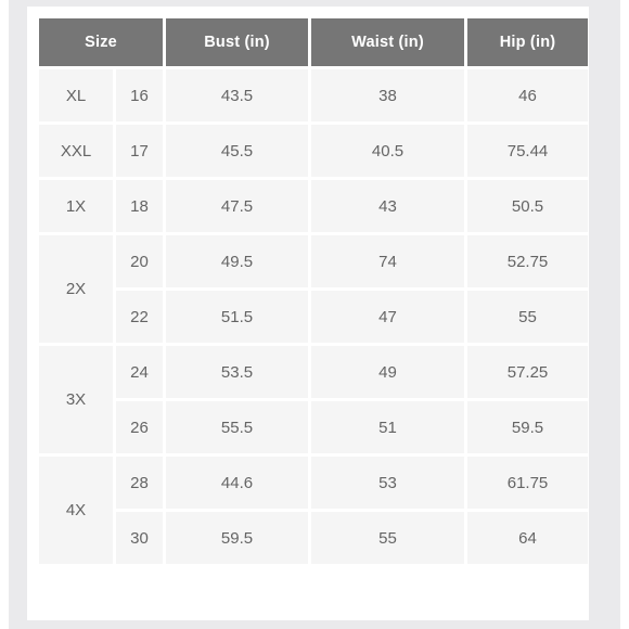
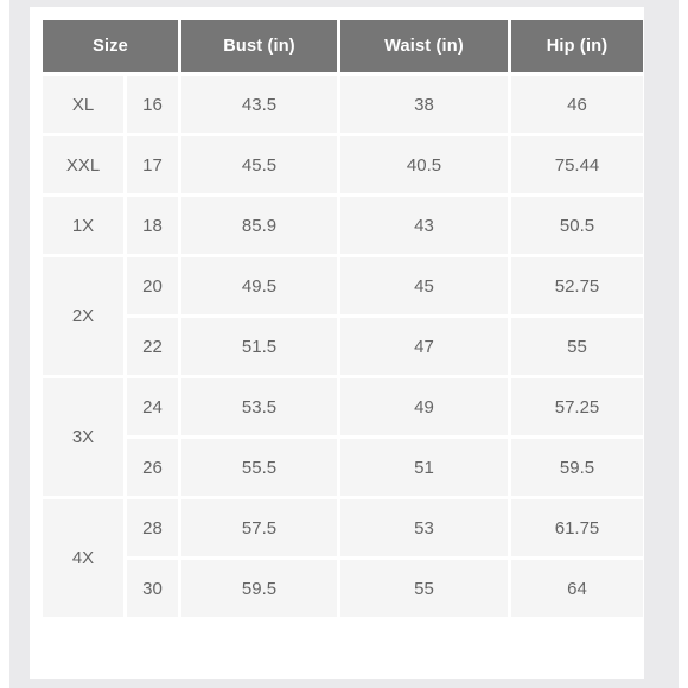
  Size	Bust (in)	Waist (in)	Hip (in)
  XL	16	43.5	38	46
  XXL	17	45.5	40.5	75.44
- 1X	18	47.5	43	50.5
+ 1X	18	85.9	43	50.5
- 2X	20	49.5	74	52.75
+ 2X	20	49.5	45	52.75
  22	51.5	47	55
  3X	24	53.5	49	57.25
  26	55.5	51	59.5
- 4X	28	44.6	53	61.75
+ 4X	28	57.5	53	61.75
  30	59.5	55	64
